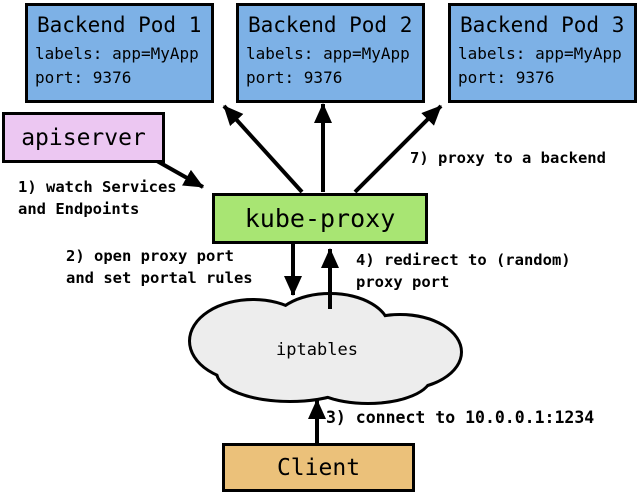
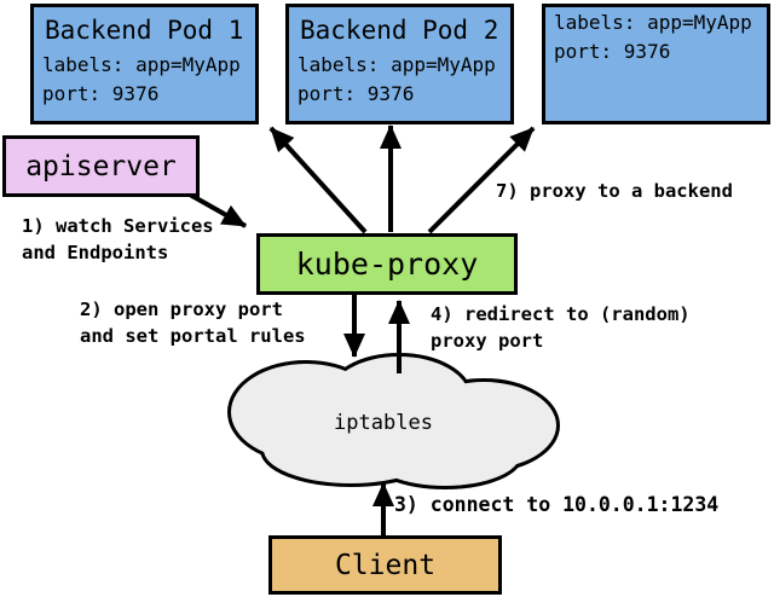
  Backend Pod 1
  labels: app=MyApp
  port: 9376
  Backend Pod 2
  labels: app=MyApp
  port: 9376
- Backend Pod 3
  labels: app=MyApp
  port: 9376
  apiserver
  kube-proxy
  iptables
  Client
  1) watch Services
  and Endpoints
  2) open proxy port
  and set portal rules
  3) connect to 10.0.0.1:1234
  4) redirect to (random)
  proxy port
  7) proxy to a backend
